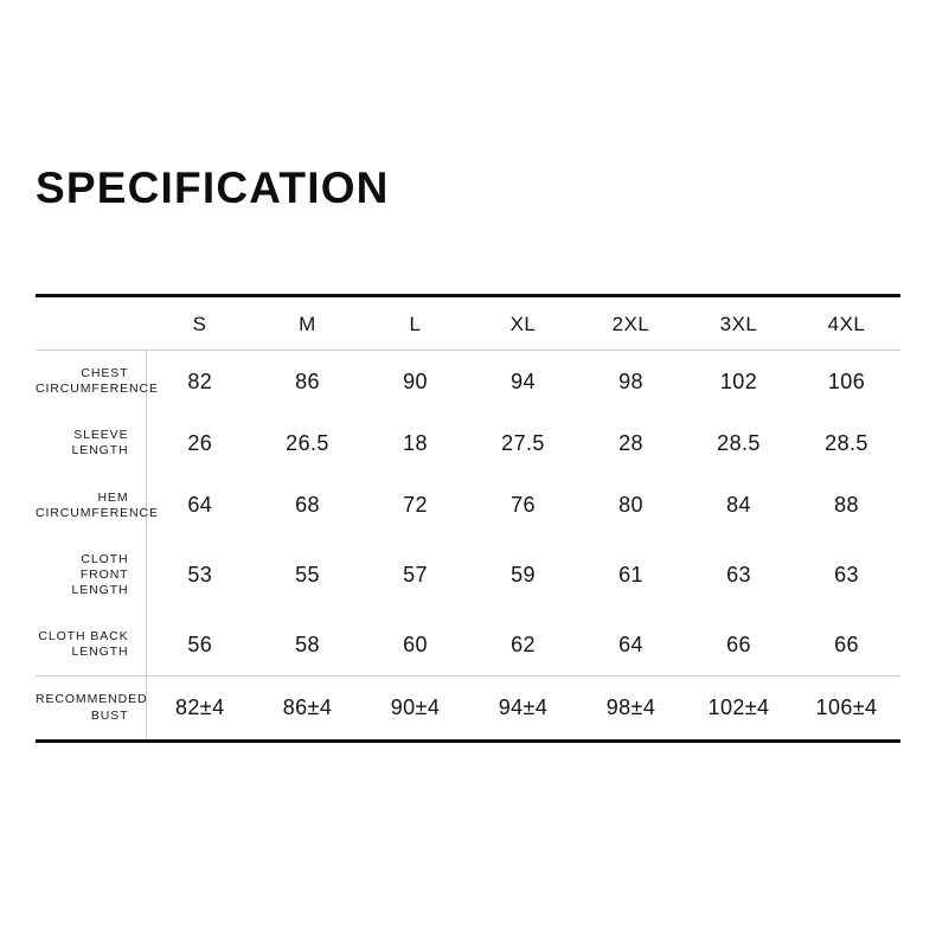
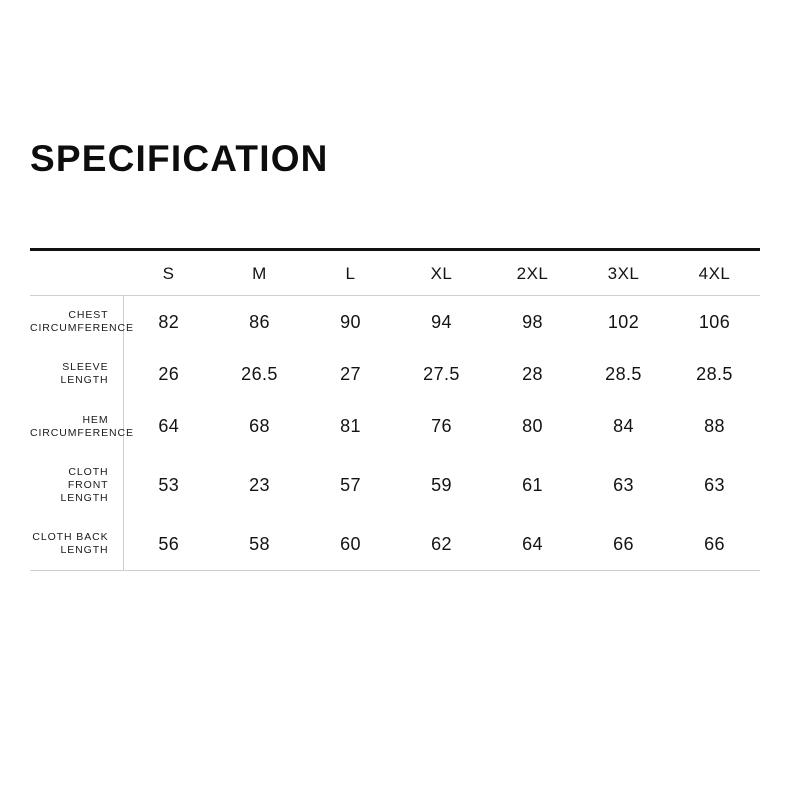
  SPECIFICATION
  	S	M	L	XL	2XL	3XL	4XL
  CHEST CIRCUMFERENCE	82	86	90	94	98	102	106
- SLEEVE LENGTH	26	26.5	18	27.5	28	28.5	28.5
+ SLEEVE LENGTH	26	26.5	27	27.5	28	28.5	28.5
- HEM CIRCUMFERENCE	64	68	72	76	80	84	88
+ HEM CIRCUMFERENCE	64	68	81	76	80	84	88
- CLOTH FRONT LENGTH	53	55	57	59	61	63	63
+ CLOTH FRONT LENGTH	53	23	57	59	61	63	63
  CLOTH BACK LENGTH	56	58	60	62	64	66	66
- RECOMMENDED BUST	82±4	86±4	90±4	94±4	98±4	102±4	106±4
